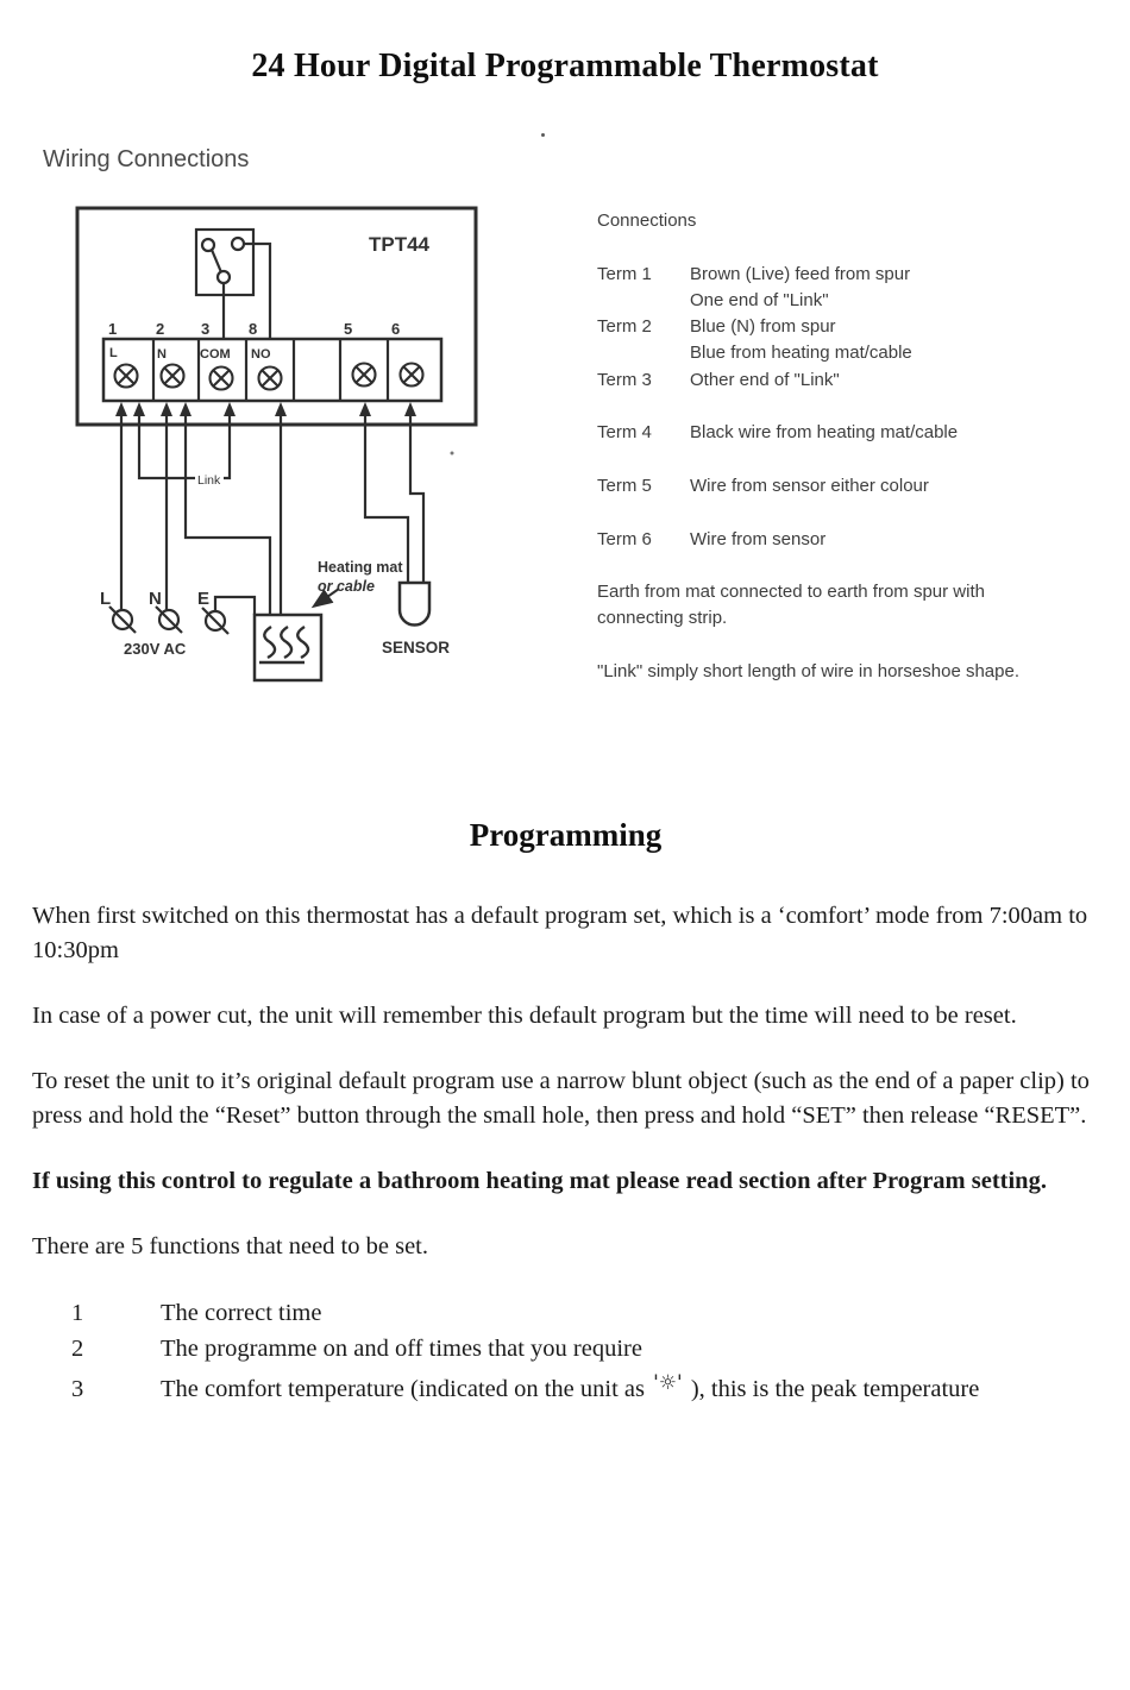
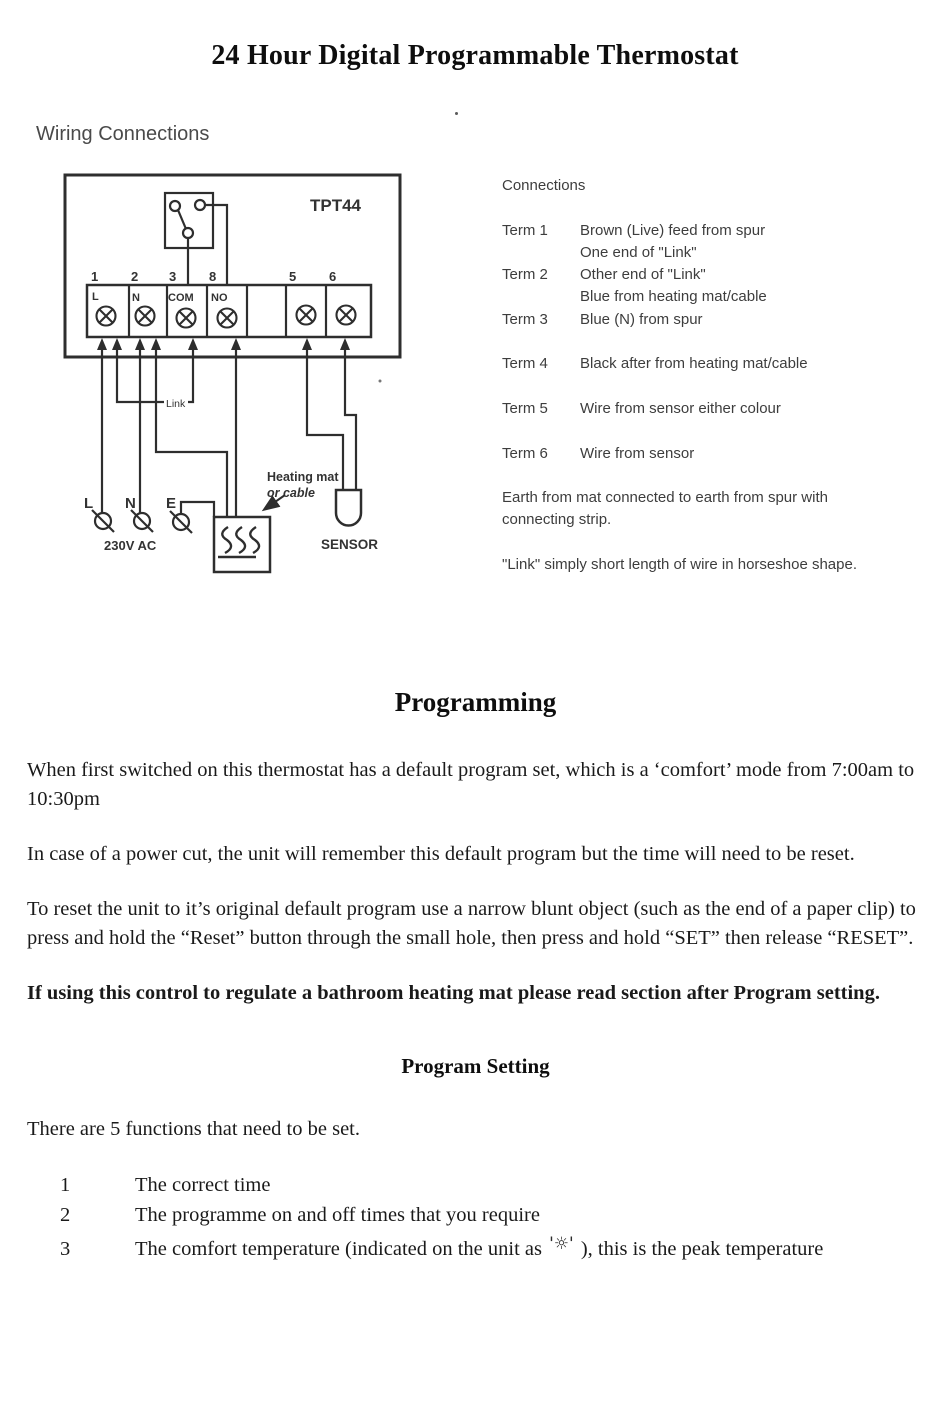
  24 Hour Digital Programmable Thermostat
  Wiring Connections
  TPT44
  1
  2
  3
  8
  5
  6
  L
  N
  COM
  NO
  Link
  L
  N
  E
  230V AC
  Heating mat
  or cable
  SENSOR
  Connections
  Term 1
  Brown (Live) feed from spur
  One end of "Link"
  Term 2
- Blue (N) from spur
+ Other end of "Link"
  Blue from heating mat/cable
  Term 3
- Other end of "Link"
+ Blue (N) from spur
  Term 4
- Black wire from heating mat/cable
+ Black after from heating mat/cable
  Term 5
  Wire from sensor either colour
  Term 6
  Wire from sensor
  Earth from mat connected to earth from spur with connecting strip.
  "Link" simply short length of wire in horseshoe shape.
  Programming
  When first switched on this thermostat has a default program set, which is a ‘comfort’ mode from 7:00am to 10:30pm
  In case of a power cut, the unit will remember this default program but the time will need to be reset.
  To reset the unit to it’s original default program use a narrow blunt object (such as the end of a paper clip) to press and hold the “Reset” button through the small hole, then press and hold “SET” then release “RESET”.
  If using this control to regulate a bathroom heating mat please read section after Program setting.
+ Program Setting
  There are 5 functions that need to be set.
  1
  The correct time
  2
  The programme on and off times that you require
  3
  The comfort temperature (indicated on the unit as '☼' ), this is the peak temperature
